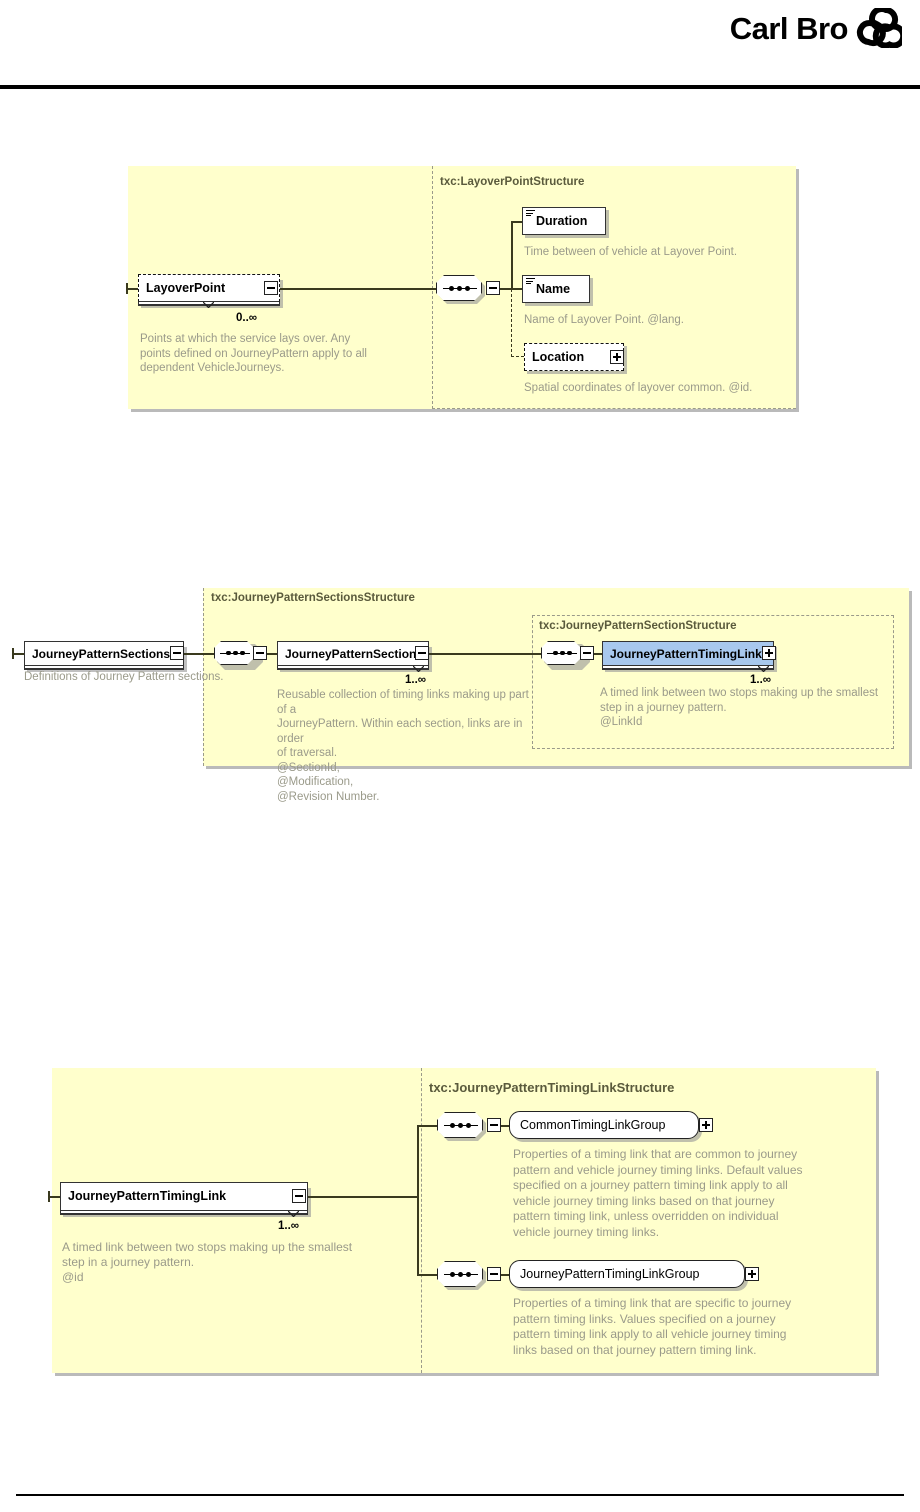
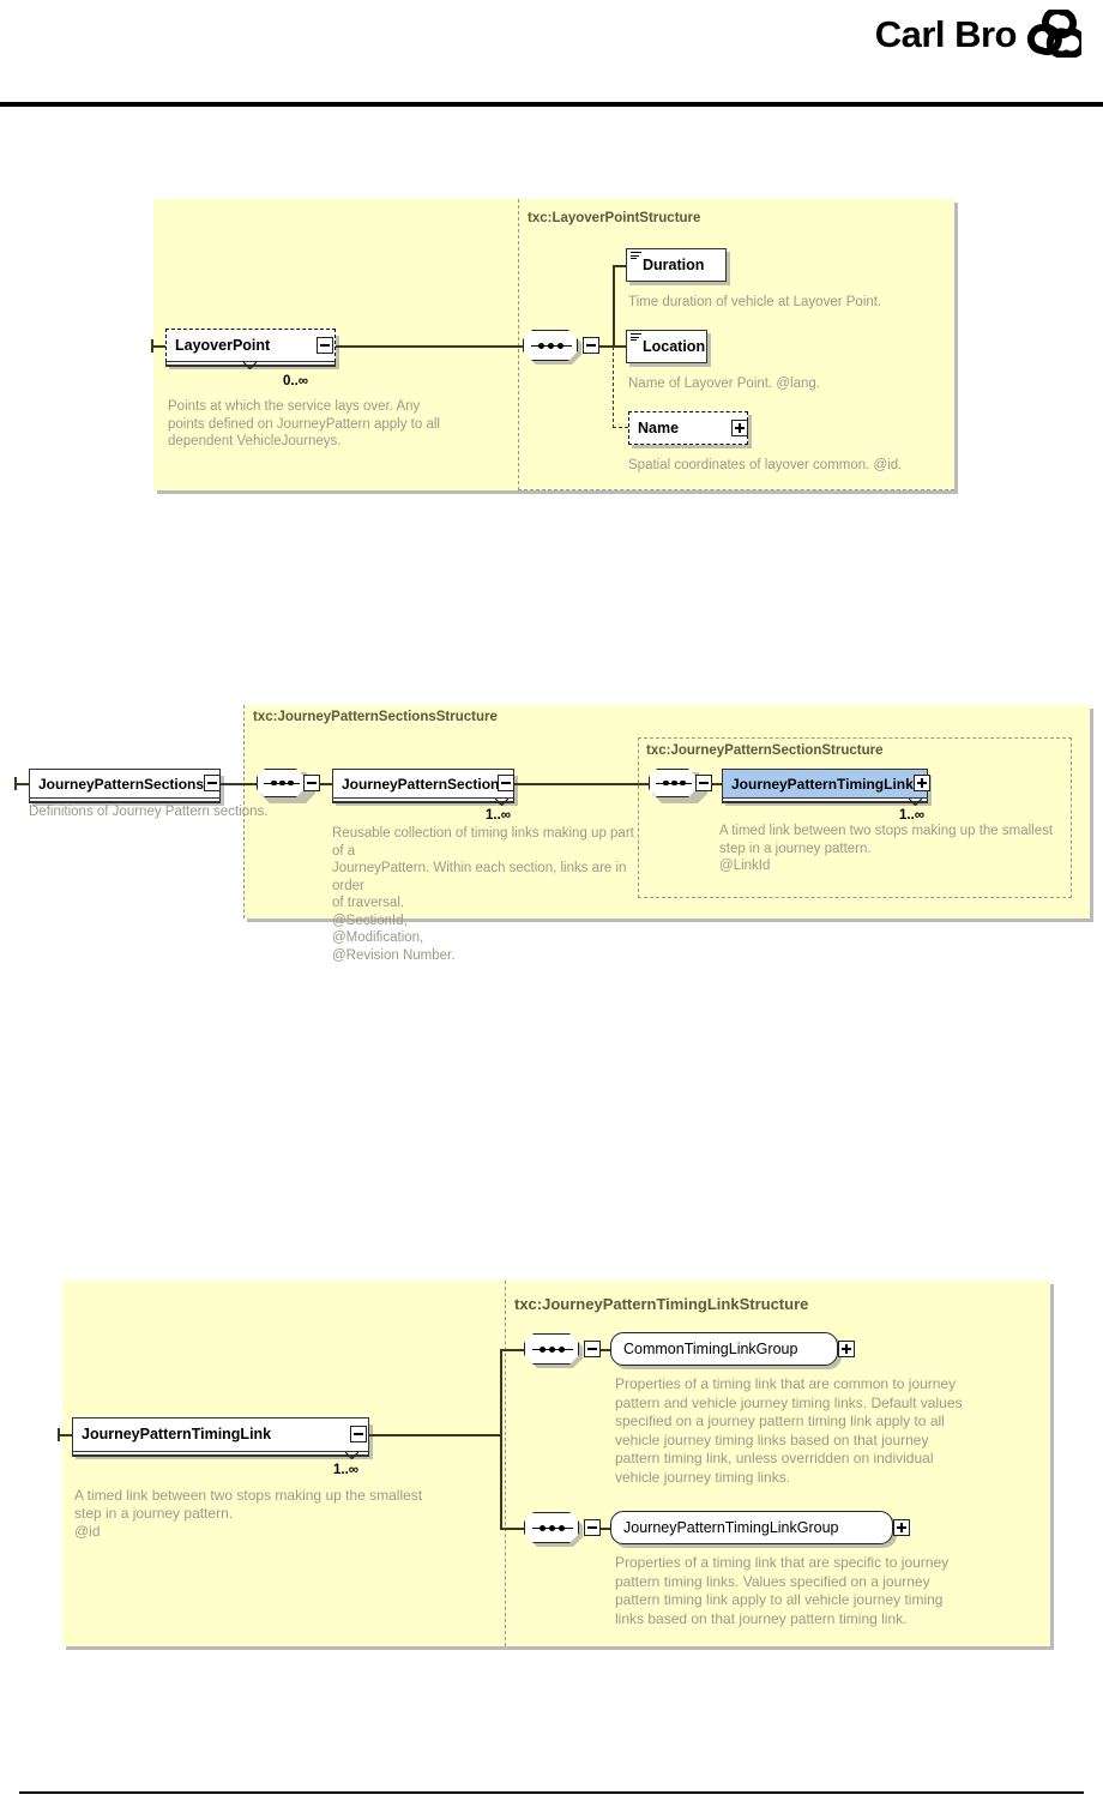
  Carl Bro
  txc:LayoverPointStructure
  LayoverPoint
  0..∞
  Points at which the service lays over. Any
  points defined on JourneyPattern apply to all
  dependent VehicleJourneys.
  Duration
- Time between of vehicle at Layover Point.
+ Time duration of vehicle at Layover Point.
- Name
+ Location
  Name of Layover Point. @lang.
- Location
+ Name
  Spatial coordinates of layover common. @id.
  txc:JourneyPatternSectionsStructure
  txc:JourneyPatternSectionStructure
  JourneyPatternSections
  Definitions of Journey Pattern sections.
  JourneyPatternSection
  1..∞
  Reusable collection of timing links making up part of a
  JourneyPattern. Within each section, links are in order
  of traversal.
  @SectionId,
  @Modification,
  @Revision Number.
  JourneyPatternTimingLink
  1..∞
  A timed link between two stops making up the smallest
  step in a journey pattern.
  @LinkId
  txc:JourneyPatternTimingLinkStructure
  JourneyPatternTimingLink
  1..∞
  A timed link between two stops making up the smallest
  step in a journey pattern.
  @id
  CommonTimingLinkGroup
  Properties of a timing link that are common to journey
  pattern and vehicle journey timing links. Default values
  specified on a journey pattern timing link apply to all
  vehicle journey timing links based on that journey
  pattern timing link, unless overridden on individual
  vehicle journey timing links.
  JourneyPatternTimingLinkGroup
  Properties of a timing link that are specific to journey
  pattern timing links. Values specified on a journey
  pattern timing link apply to all vehicle journey timing
  links based on that journey pattern timing link.
